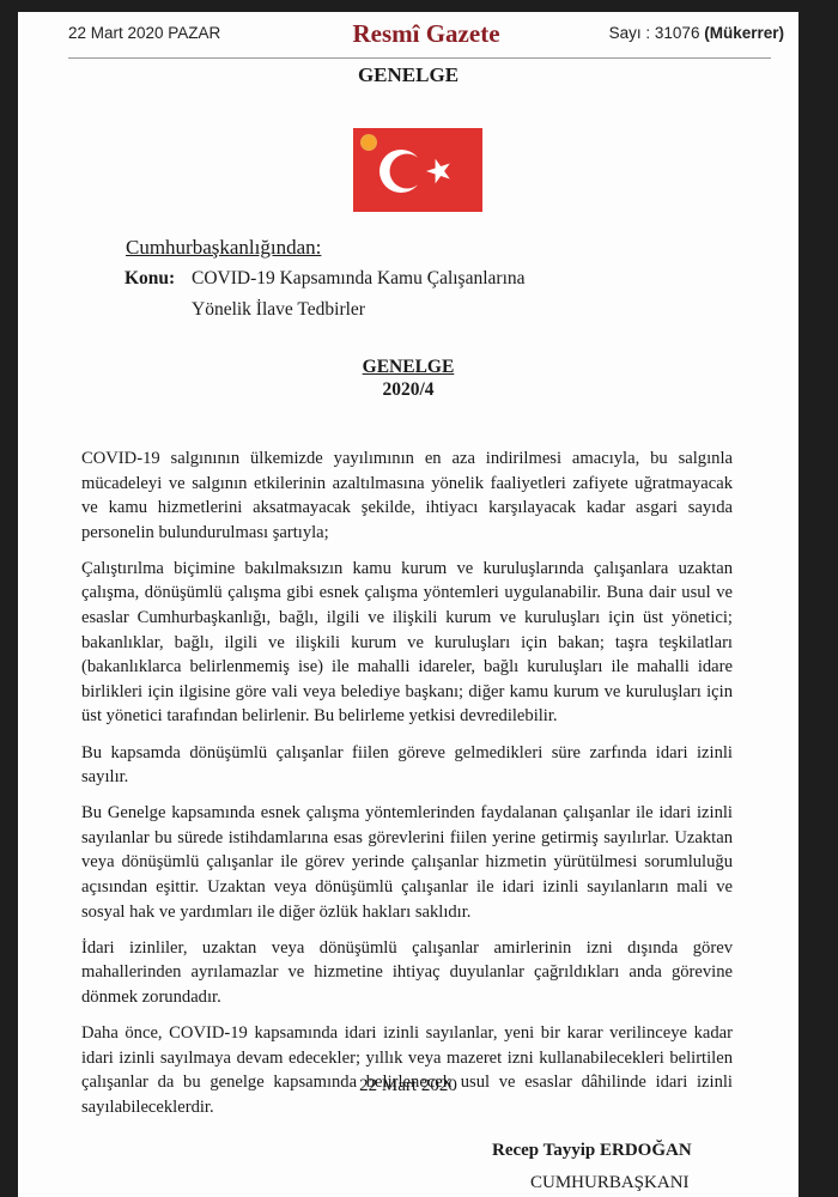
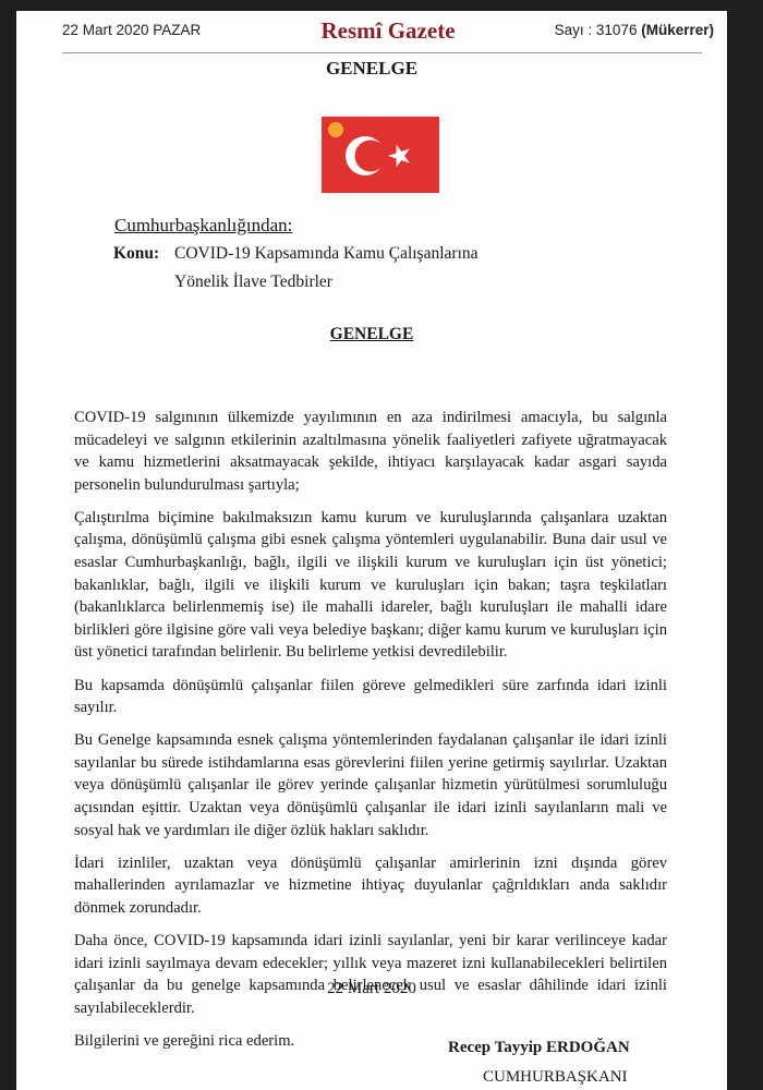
  22 Mart 2020 PAZAR
  Resmî Gazete
  Sayı : 31076 (Mükerrer)
  GENELGE
  Cumhurbaşkanlığından:
  Konu: COVID-19 Kapsamında Kamu Çalışanlarına
  Yönelik İlave Tedbirler
  GENELGE
- 2020/4
  COVID-19 salgınının ülkemizde yayılımının en aza indirilmesi amacıyla, bu salgınla mücadeleyi ve salgının etkilerinin azaltılmasına yönelik faaliyetleri zafiyete uğratmayacak ve kamu hizmetlerini aksatmayacak şekilde, ihtiyacı karşılayacak kadar asgari sayıda personelin bulundurulması şartıyla;
- Çalıştırılma biçimine bakılmaksızın kamu kurum ve kuruluşlarında çalışanlara uzaktan çalışma, dönüşümlü çalışma gibi esnek çalışma yöntemleri uygulanabilir. Buna dair usul ve esaslar Cumhurbaşkanlığı, bağlı, ilgili ve ilişkili kurum ve kuruluşları için üst yönetici; bakanlıklar, bağlı, ilgili ve ilişkili kurum ve kuruluşları için bakan; taşra teşkilatları (bakanlıklarca belirlenmemiş ise) ile mahalli idareler, bağlı kuruluşları ile mahalli idare birlikleri için ilgisine göre vali veya belediye başkanı; diğer kamu kurum ve kuruluşları için üst yönetici tarafından belirlenir. Bu belirleme yetkisi devredilebilir.
+ Çalıştırılma biçimine bakılmaksızın kamu kurum ve kuruluşlarında çalışanlara uzaktan çalışma, dönüşümlü çalışma gibi esnek çalışma yöntemleri uygulanabilir. Buna dair usul ve esaslar Cumhurbaşkanlığı, bağlı, ilgili ve ilişkili kurum ve kuruluşları için üst yönetici; bakanlıklar, bağlı, ilgili ve ilişkili kurum ve kuruluşları için bakan; taşra teşkilatları (bakanlıklarca belirlenmemiş ise) ile mahalli idareler, bağlı kuruluşları ile mahalli idare birlikleri göre ilgisine göre vali veya belediye başkanı; diğer kamu kurum ve kuruluşları için üst yönetici tarafından belirlenir. Bu belirleme yetkisi devredilebilir.
  Bu kapsamda dönüşümlü çalışanlar fiilen göreve gelmedikleri süre zarfında idari izinli sayılır.
  Bu Genelge kapsamında esnek çalışma yöntemlerinden faydalanan çalışanlar ile idari izinli sayılanlar bu sürede istihdamlarına esas görevlerini fiilen yerine getirmiş sayılırlar. Uzaktan veya dönüşümlü çalışanlar ile görev yerinde çalışanlar hizmetin yürütülmesi sorumluluğu açısından eşittir. Uzaktan veya dönüşümlü çalışanlar ile idari izinli sayılanların mali ve sosyal hak ve yardımları ile diğer özlük hakları saklıdır.
- İdari izinliler, uzaktan veya dönüşümlü çalışanlar amirlerinin izni dışında görev mahallerinden ayrılamazlar ve hizmetine ihtiyaç duyulanlar çağrıldıkları anda görevine dönmek zorundadır.
+ İdari izinliler, uzaktan veya dönüşümlü çalışanlar amirlerinin izni dışında görev mahallerinden ayrılamazlar ve hizmetine ihtiyaç duyulanlar çağrıldıkları anda saklıdır dönmek zorundadır.
  Daha önce, COVID-19 kapsamında idari izinli sayılanlar, yeni bir karar verilinceye kadar idari izinli sayılmaya devam edecekler; yıllık veya mazeret izni kullanabilecekleri belirtilen çalışanlar da bu genelge kapsamında belirlenecek usul ve esaslar dâhilinde idari izinli sayılabileceklerdir.
+ Bilgilerini ve gereğini rica ederim.
  22 Mart 2020
  Recep Tayyip ERDOĞAN
  CUMHURBAŞKANI
